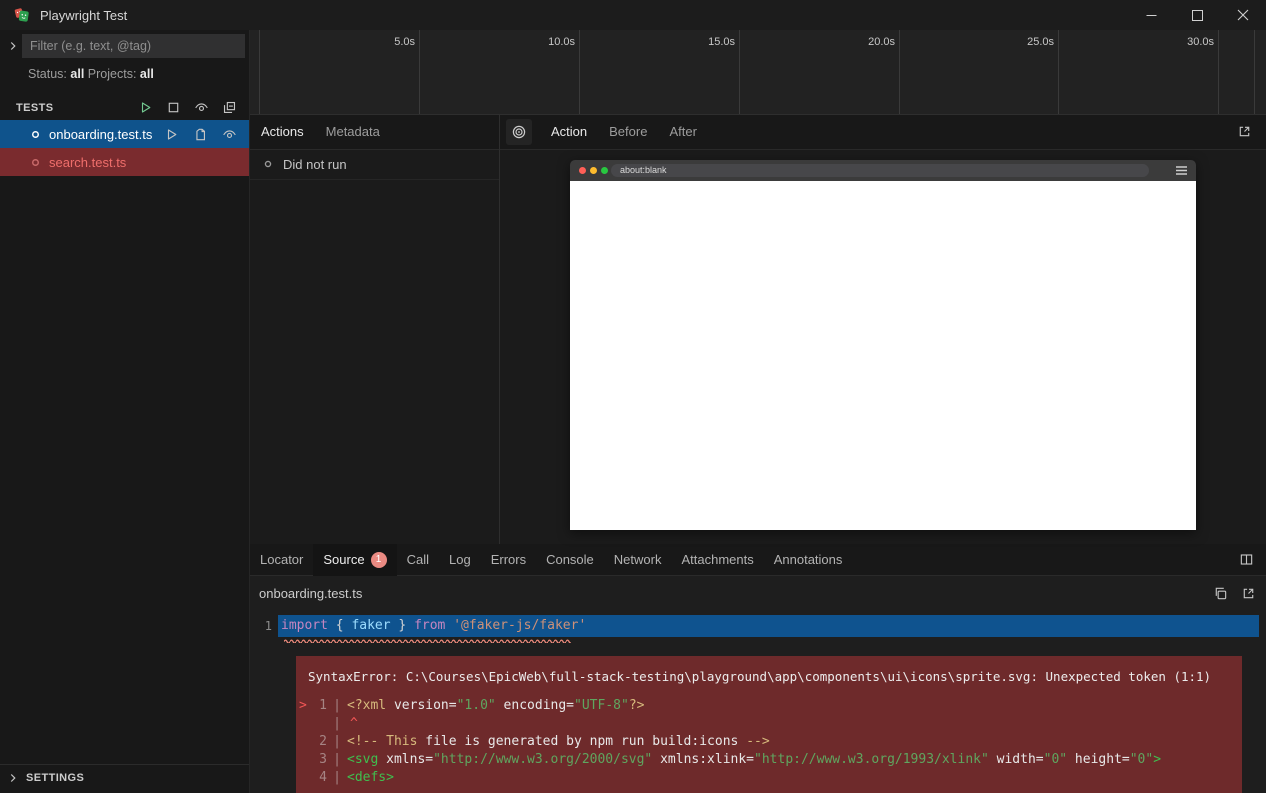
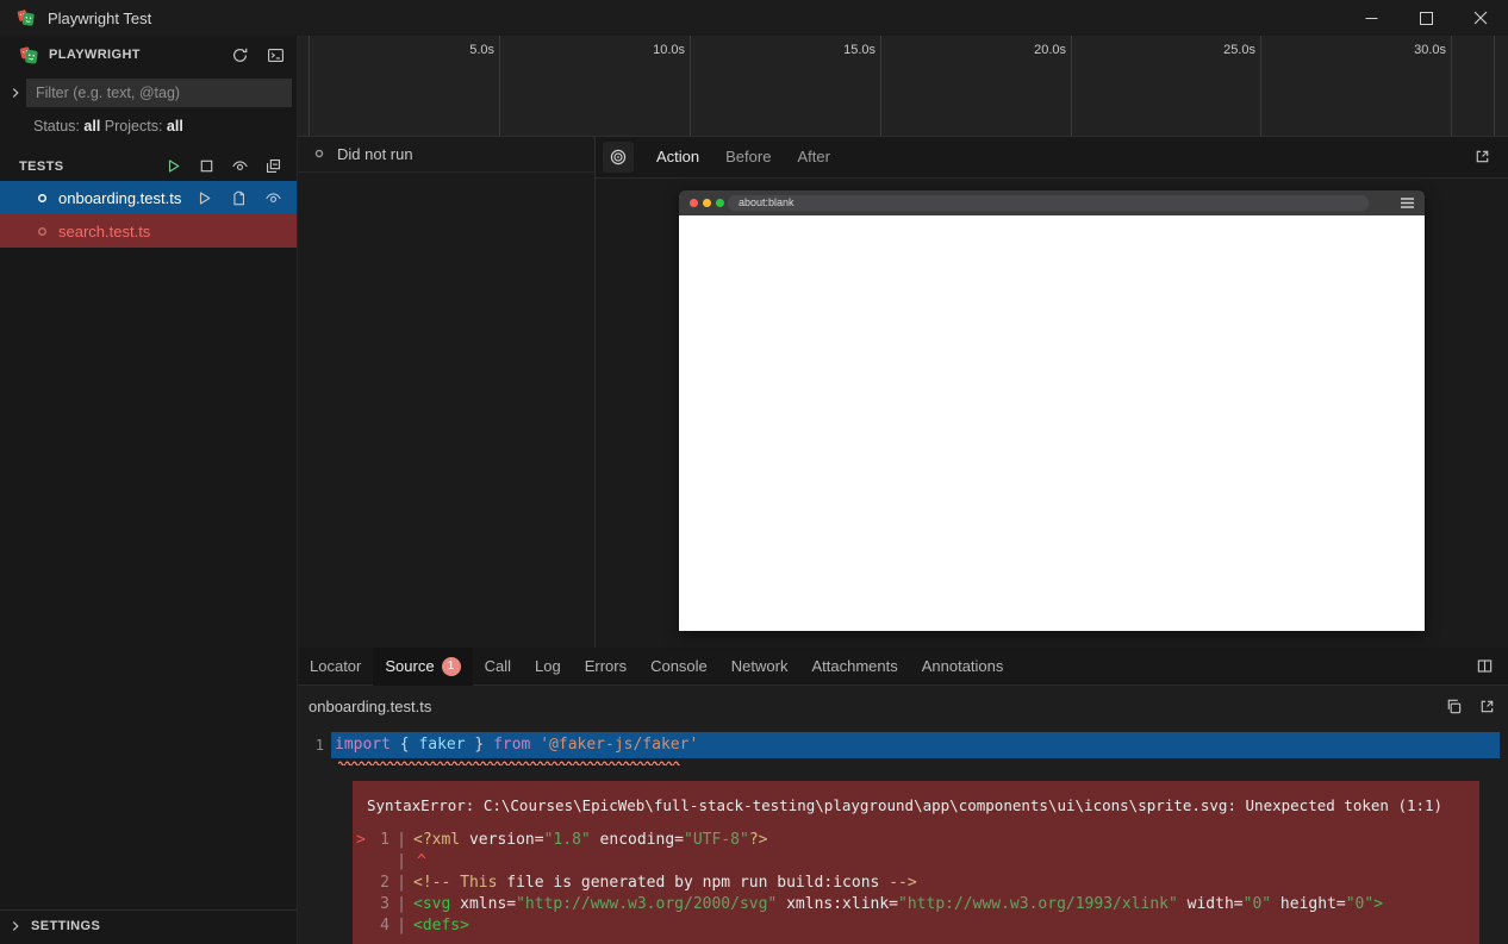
  Playwright Test
+ PLAYWRIGHT
  Filter (e.g. text, @tag)
  Status: all Projects: all
  TESTS
  onboarding.test.ts
  search.test.ts
  SETTINGS
  5.0s
  10.0s
  15.0s
  20.0s
  25.0s
  30.0s
- Actions
- Metadata
  Did not run
  Action
  Before
  After
  about:blank
  Locator
  Source
  1
  Call
  Log
  Errors
  Console
  Network
  Attachments
  Annotations
  onboarding.test.ts
  1
  import { faker } from '@faker-js/faker'
  SyntaxError: C:\Courses\EpicWeb\full-stack-testing\playground\app\components\ui\icons\sprite.svg: Unexpected token (1:1)
  >
  1
  |
- <?xml version="1.0" encoding="UTF-8"?>
+ <?xml version="1.8" encoding="UTF-8"?>
  |
  ^
  2
  |
  <!-- This file is generated by npm run build:icons -->
  3
  |
  <svg xmlns="http://www.w3.org/2000/svg" xmlns:xlink="http://www.w3.org/1993/xlink" width="0" height="0">
  4
  |
  <defs>
